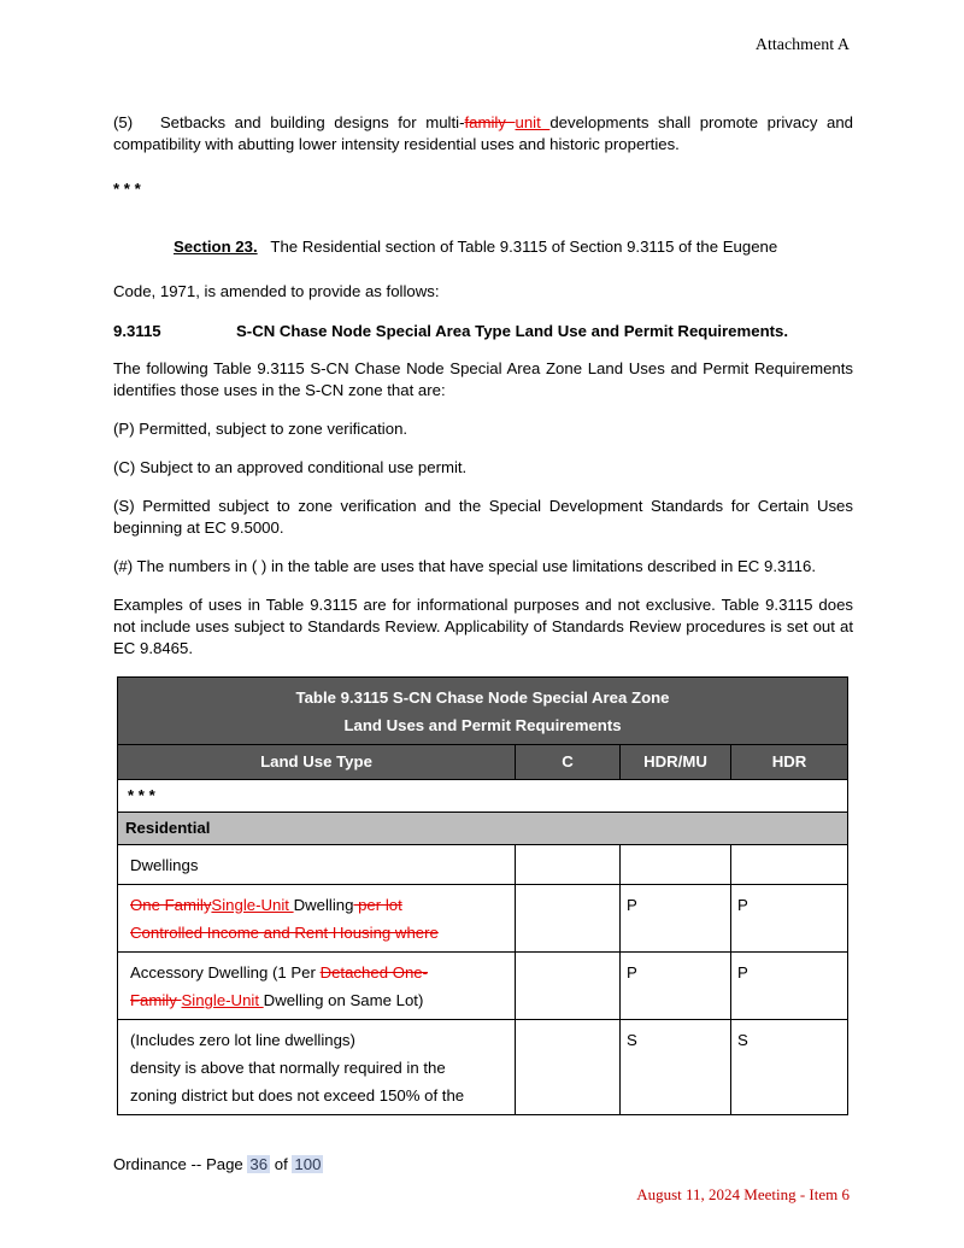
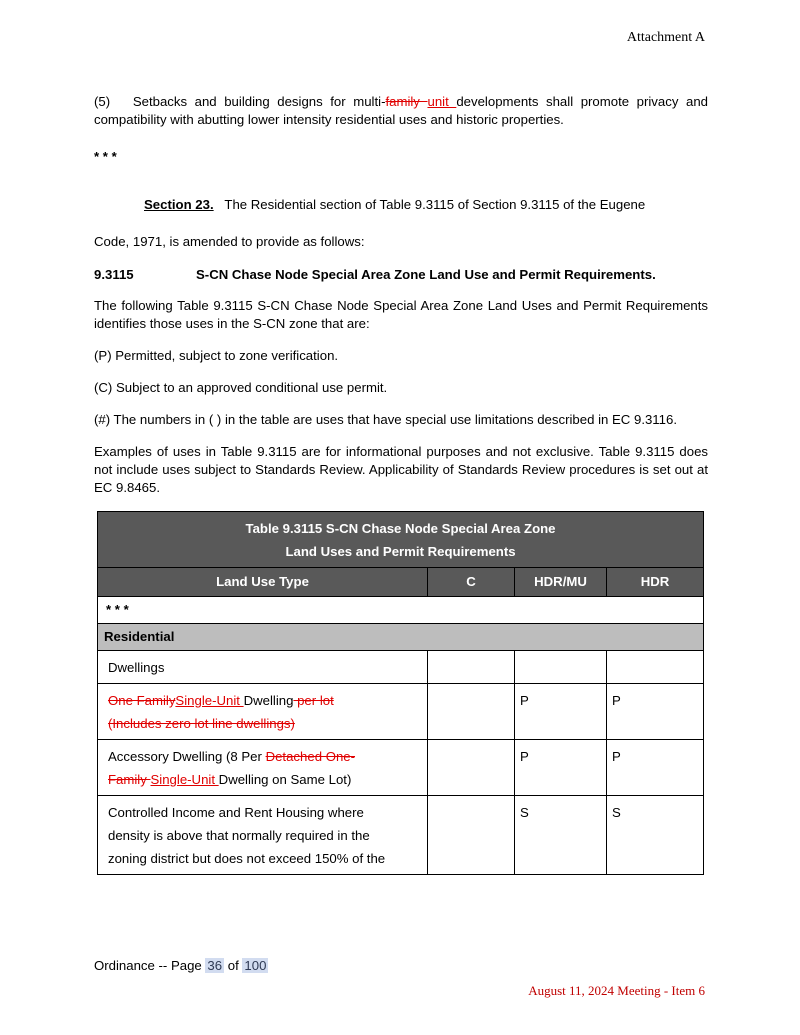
  Attachment A
  (5) Setbacks and building designs for multi-family unit developments shall promote privacy and compatibility with abutting lower intensity residential uses and historic properties.
  * * *
  Section 23. The Residential section of Table 9.3115 of Section 9.3115 of the Eugene
  Code, 1971, is amended to provide as follows:
- 9.3115 S-CN Chase Node Special Area Type Land Use and Permit Requirements.
+ 9.3115 S-CN Chase Node Special Area Zone Land Use and Permit Requirements.
  The following Table 9.3115 S-CN Chase Node Special Area Zone Land Uses and Permit Requirements identifies those uses in the S-CN zone that are:
  (P) Permitted, subject to zone verification.
  (C) Subject to an approved conditional use permit.
- (S) Permitted subject to zone verification and the Special Development Standards for Certain Uses beginning at EC 9.5000.
  (#) The numbers in ( ) in the table are uses that have special use limitations described in EC 9.3116.
  Examples of uses in Table 9.3115 are for informational purposes and not exclusive. Table 9.3115 does not include uses subject to Standards Review. Applicability of Standards Review procedures is set out at EC 9.8465.
  Table 9.3115 S-CN Chase Node Special Area Zone Land Uses and Permit Requirements
  Land Use Type	C	HDR/MU	HDR
  * * *
  Residential
  Dwellings
- One FamilySingle-Unit Dwelling per lot Controlled Income and Rent Housing where		P	P
+ One FamilySingle-Unit Dwelling per lot (Includes zero lot line dwellings)		P	P
- Accessory Dwelling (1 Per Detached One-Family Single-Unit Dwelling on Same Lot)		P	P
+ Accessory Dwelling (8 Per Detached One-Family Single-Unit Dwelling on Same Lot)		P	P
- (Includes zero lot line dwellings)density is above that normally required in thezoning district but does not exceed 150% of the		S	S
+ Controlled Income and Rent Housing wheredensity is above that normally required in thezoning district but does not exceed 150% of the		S	S
  Ordinance -- Page 36 of 100
  August 11, 2024 Meeting - Item 6
